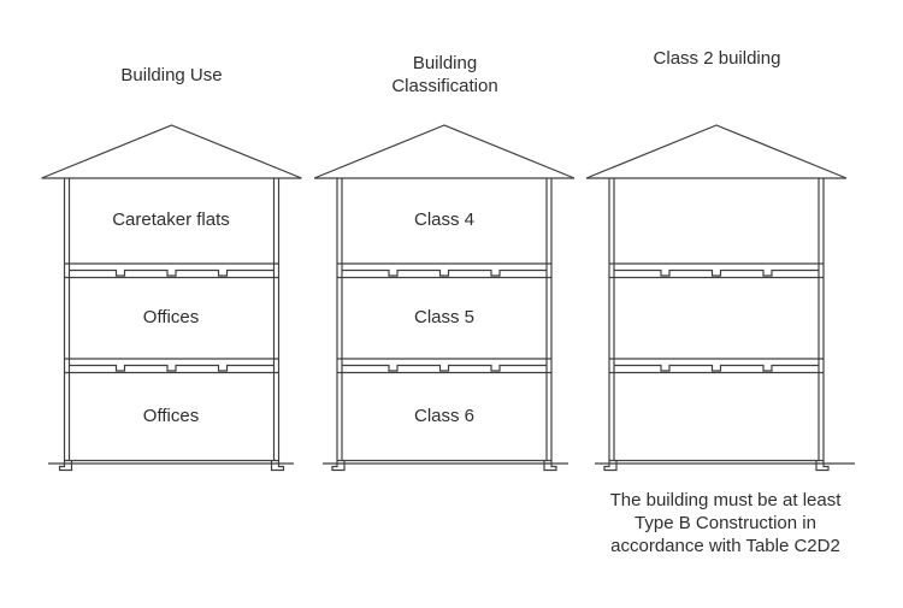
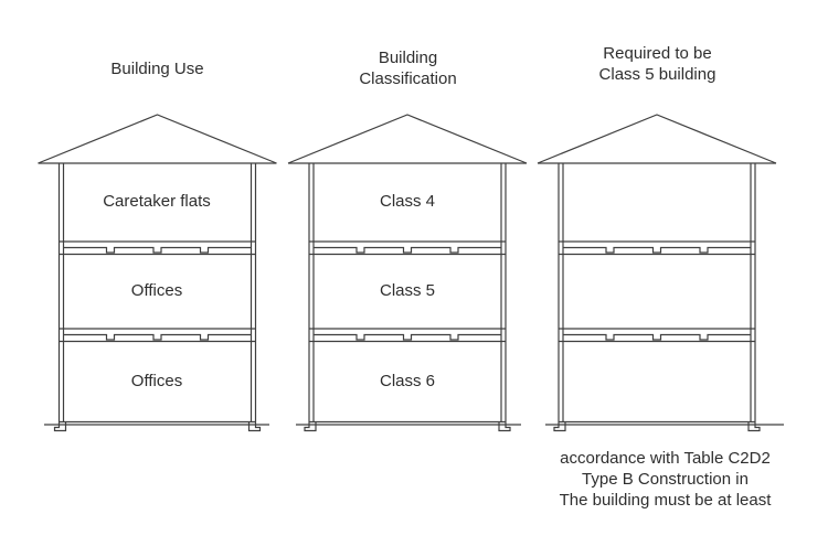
  Building Use
  Building
  Classification
+ Required to be
- Class 2 building
+ Class 5 building
  Caretaker flats
  Offices
  Offices
  Class 4
  Class 5
  Class 6
- The building must be at least
+ accordance with Table C2D2
  Type B Construction in
- accordance with Table C2D2
+ The building must be at least
